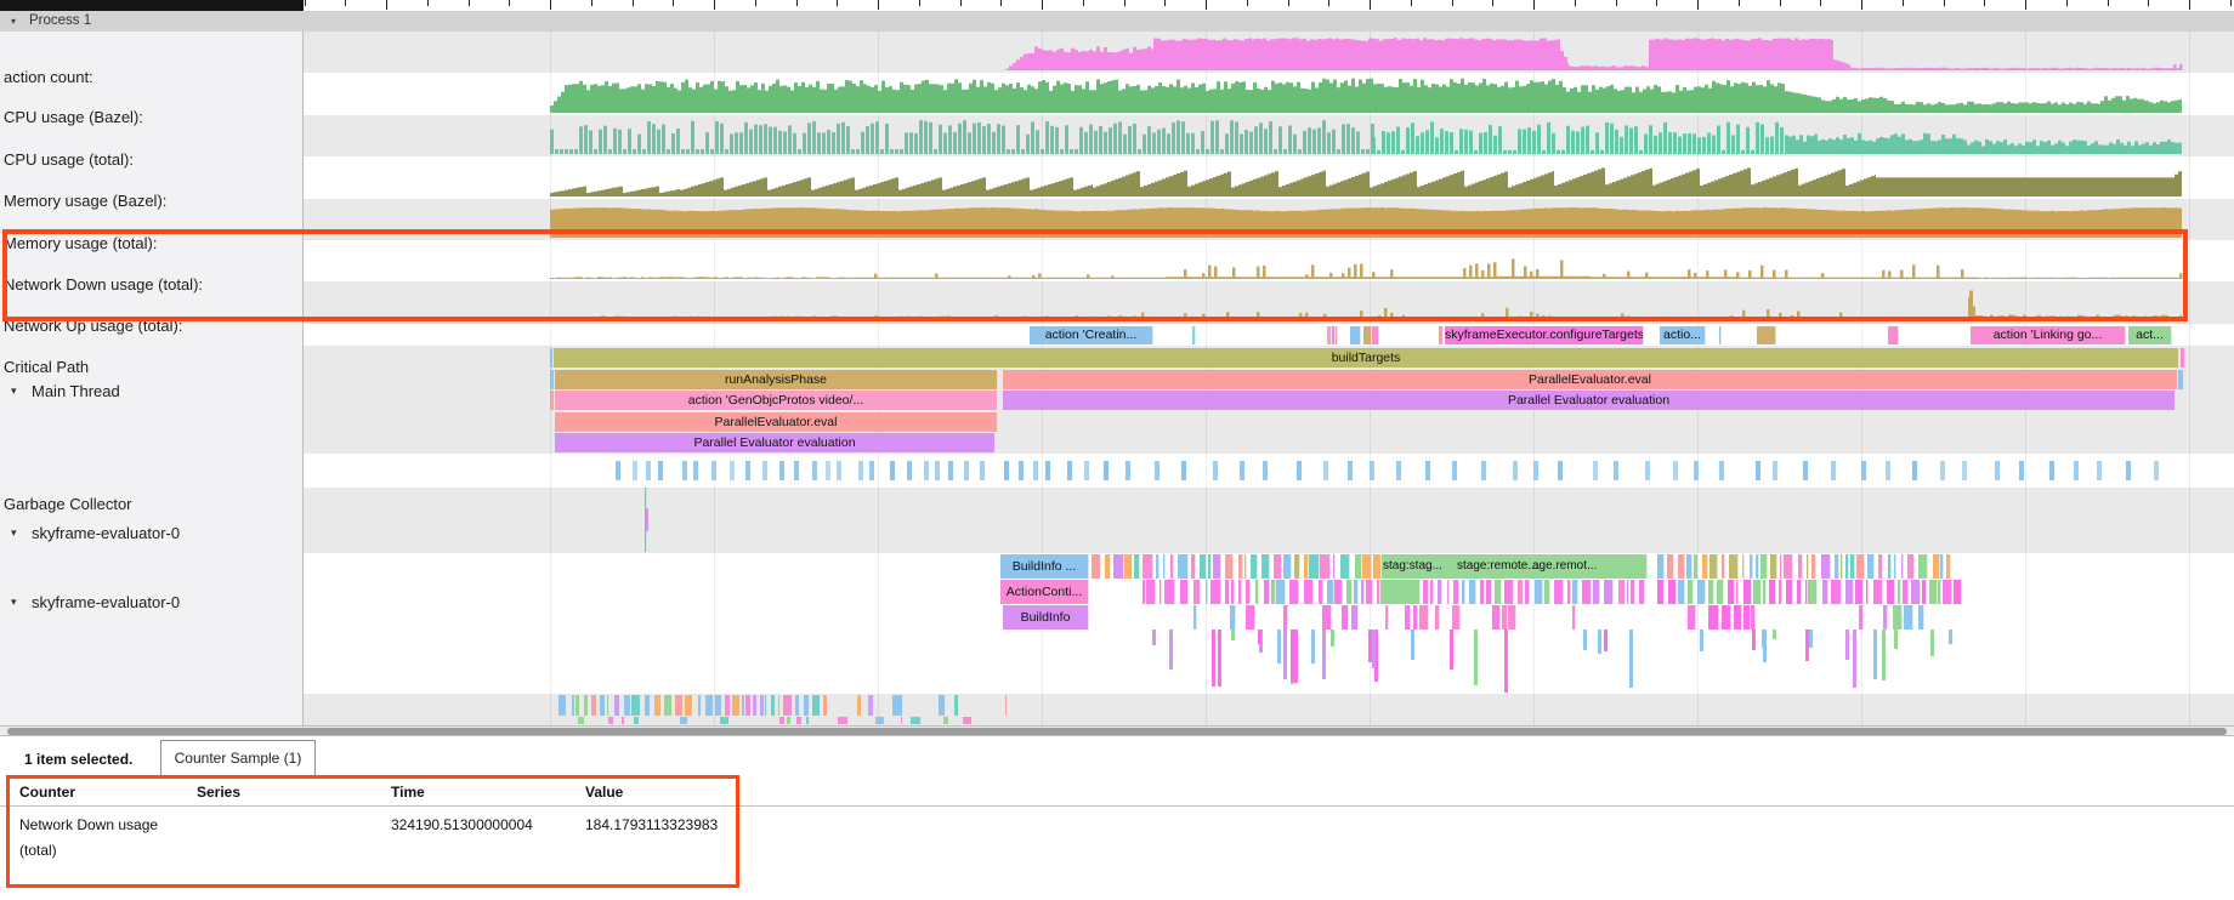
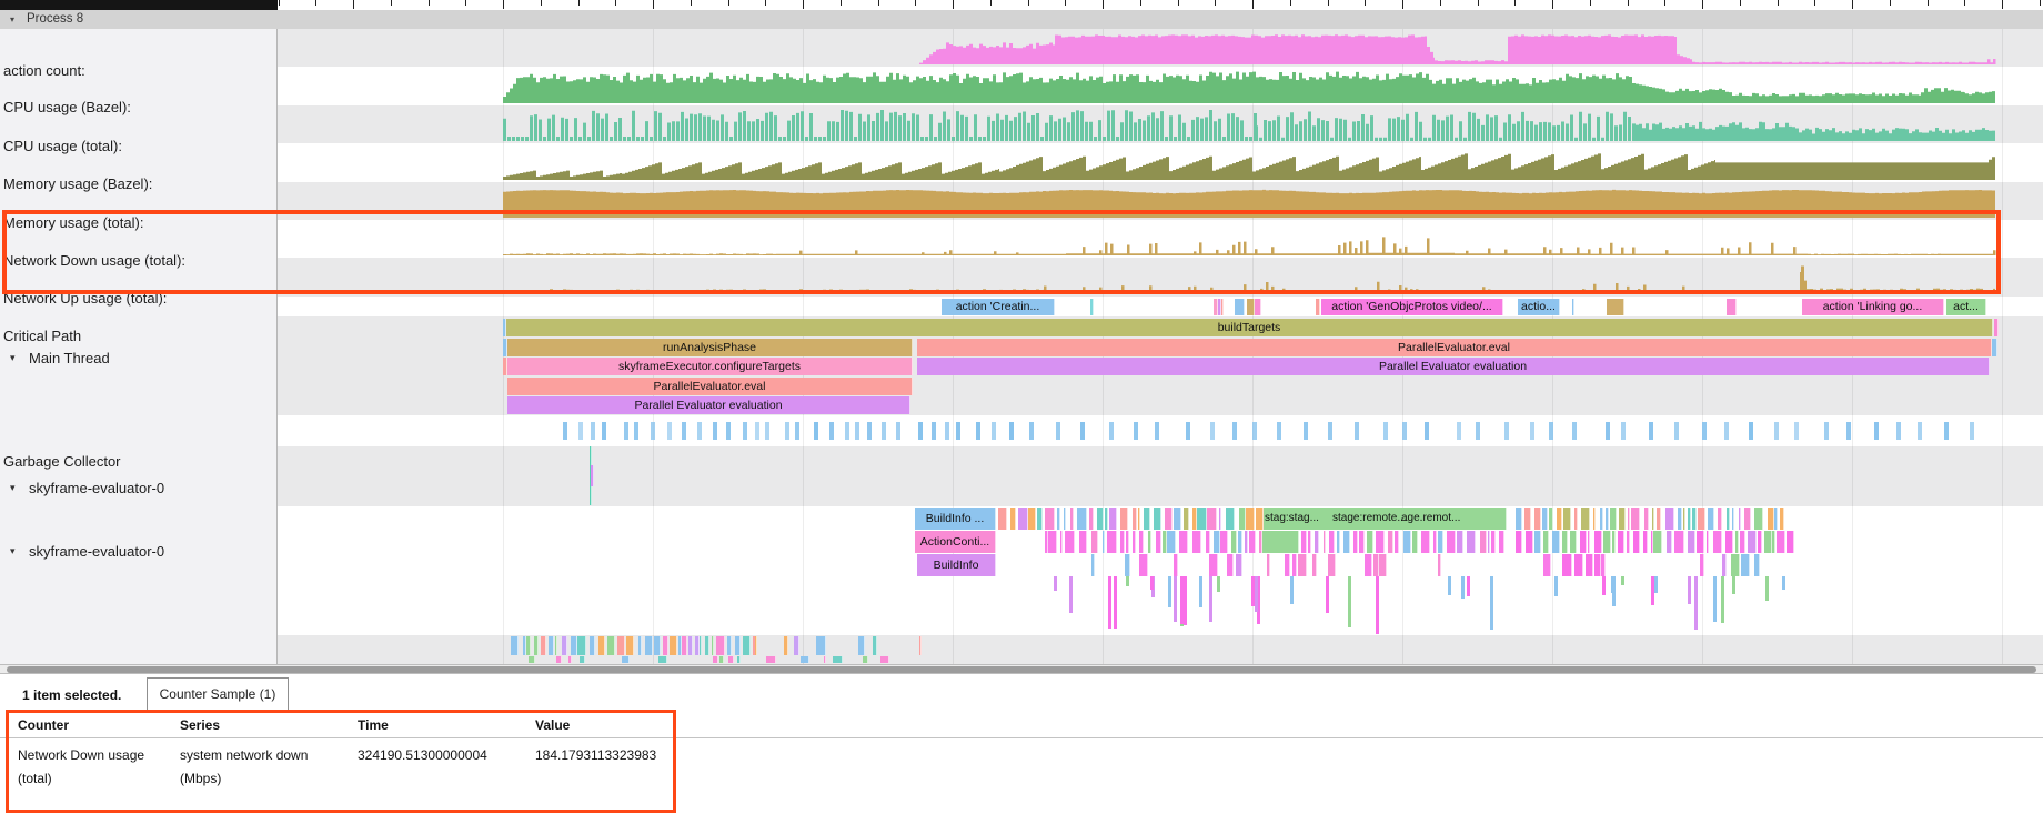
  ▾
- Process 1
+ Process 8
  action count:
  CPU usage (Bazel):
  CPU usage (total):
  Memory usage (Bazel):
  Memory usage (total):
  Network Down usage (total):
  Network Up usage (total):
  Critical Path
  ▾
  Main Thread
  Garbage Collector
  ▾
  skyframe-evaluator-0
  ▾
  skyframe-evaluator-0
  action 'Creatin...
- skyframeExecutor.configureTargets
+ action 'GenObjcProtos video/...
  actio...
  action 'Linking go...
  act...
  buildTargets
  runAnalysisPhase
  ParallelEvaluator.eval
- action 'GenObjcProtos video/...
+ skyframeExecutor.configureTargets
  Parallel Evaluator evaluation
  ParallelEvaluator.eval
  Parallel Evaluator evaluation
  BuildInfo ...
  ActionConti...
  BuildInfo
  stag:stag...
  stage:remote...
  age.remot...
  1 item selected.
  Counter Sample (1)
  Counter
  Series
  Time
  Value
  Network Down usage (total)
+ system network down (Mbps)
  324190.51300000004
  184.1793113323983
